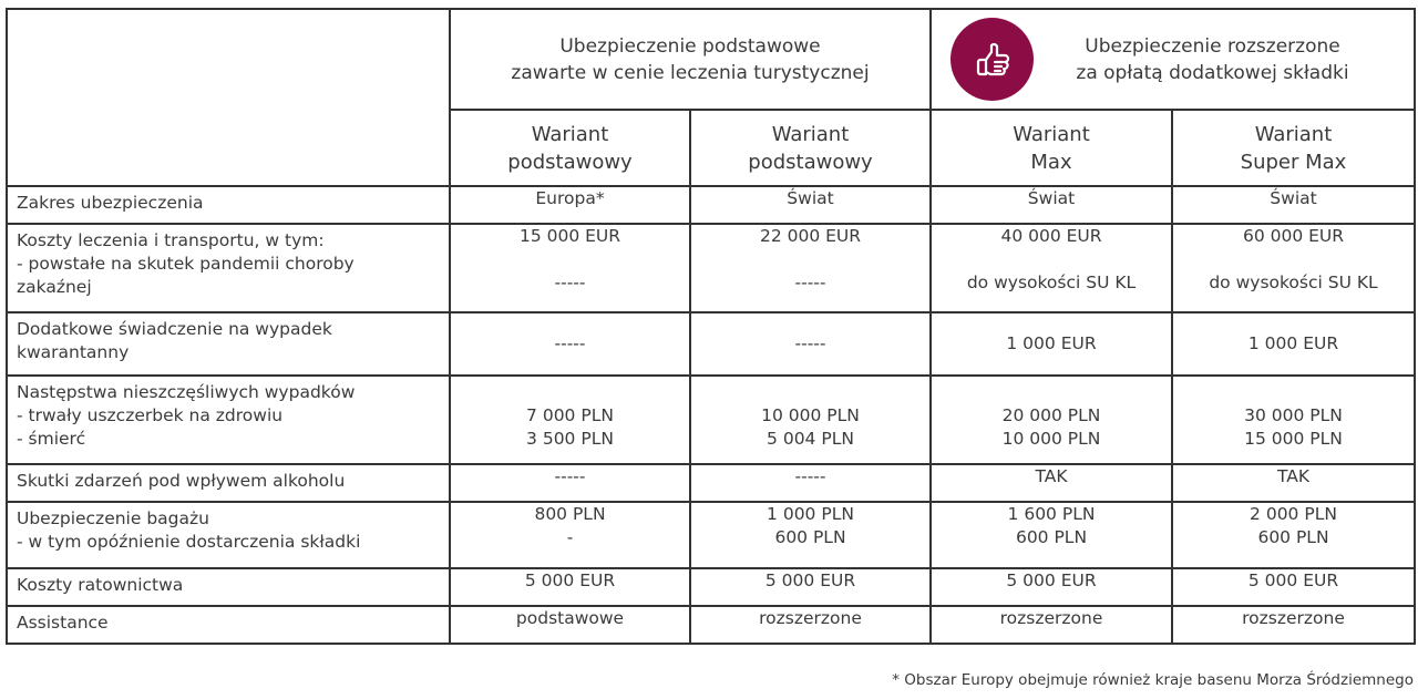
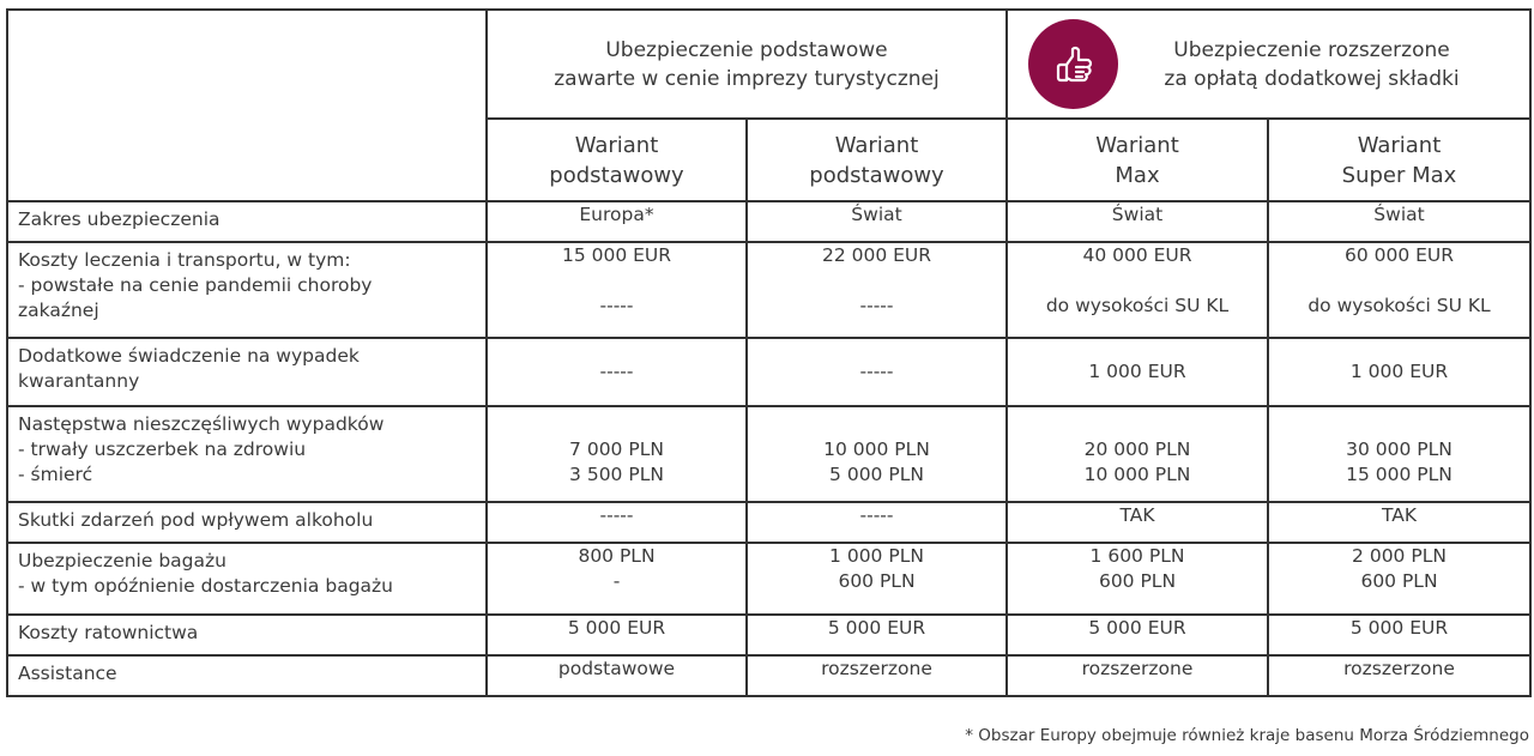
- 	Ubezpieczenie podstawowe zawarte w cenie leczenia turystycznej	Ubezpieczenie rozszerzone za opłatą dodatkowej składki
+ 	Ubezpieczenie podstawowe zawarte w cenie imprezy turystycznej	Ubezpieczenie rozszerzone za opłatą dodatkowej składki
  Wariantpodstawowy	Wariantpodstawowy	WariantMax	WariantSuper Max
  Zakres ubezpieczenia	Europa*	Świat	Świat	Świat
- Koszty leczenia i transportu, w tym:- powstałe na skutek pandemii chorobyzakaźnej	15 000 EUR-----	22 000 EUR-----	40 000 EURdo wysokości SU KL	60 000 EURdo wysokości SU KL
+ Koszty leczenia i transportu, w tym:- powstałe na cenie pandemii chorobyzakaźnej	15 000 EUR-----	22 000 EUR-----	40 000 EURdo wysokości SU KL	60 000 EURdo wysokości SU KL
  Dodatkowe świadczenie na wypadekkwarantanny	-----	-----	1 000 EUR	1 000 EUR
- Następstwa nieszczęśliwych wypadków- trwały uszczerbek na zdrowiu- śmierć	7 000 PLN3 500 PLN	10 000 PLN5 004 PLN	20 000 PLN10 000 PLN	30 000 PLN15 000 PLN
+ Następstwa nieszczęśliwych wypadków- trwały uszczerbek na zdrowiu- śmierć	7 000 PLN3 500 PLN	10 000 PLN5 000 PLN	20 000 PLN10 000 PLN	30 000 PLN15 000 PLN
  Skutki zdarzeń pod wpływem alkoholu	-----	-----	TAK	TAK
- Ubezpieczenie bagażu- w tym opóźnienie dostarczenia składki	800 PLN-	1 000 PLN600 PLN	1 600 PLN600 PLN	2 000 PLN600 PLN
+ Ubezpieczenie bagażu- w tym opóźnienie dostarczenia bagażu	800 PLN-	1 000 PLN600 PLN	1 600 PLN600 PLN	2 000 PLN600 PLN
  Koszty ratownictwa	5 000 EUR	5 000 EUR	5 000 EUR	5 000 EUR
  Assistance	podstawowe	rozszerzone	rozszerzone	rozszerzone
  * Obszar Europy obejmuje również kraje basenu Morza Śródziemnego
